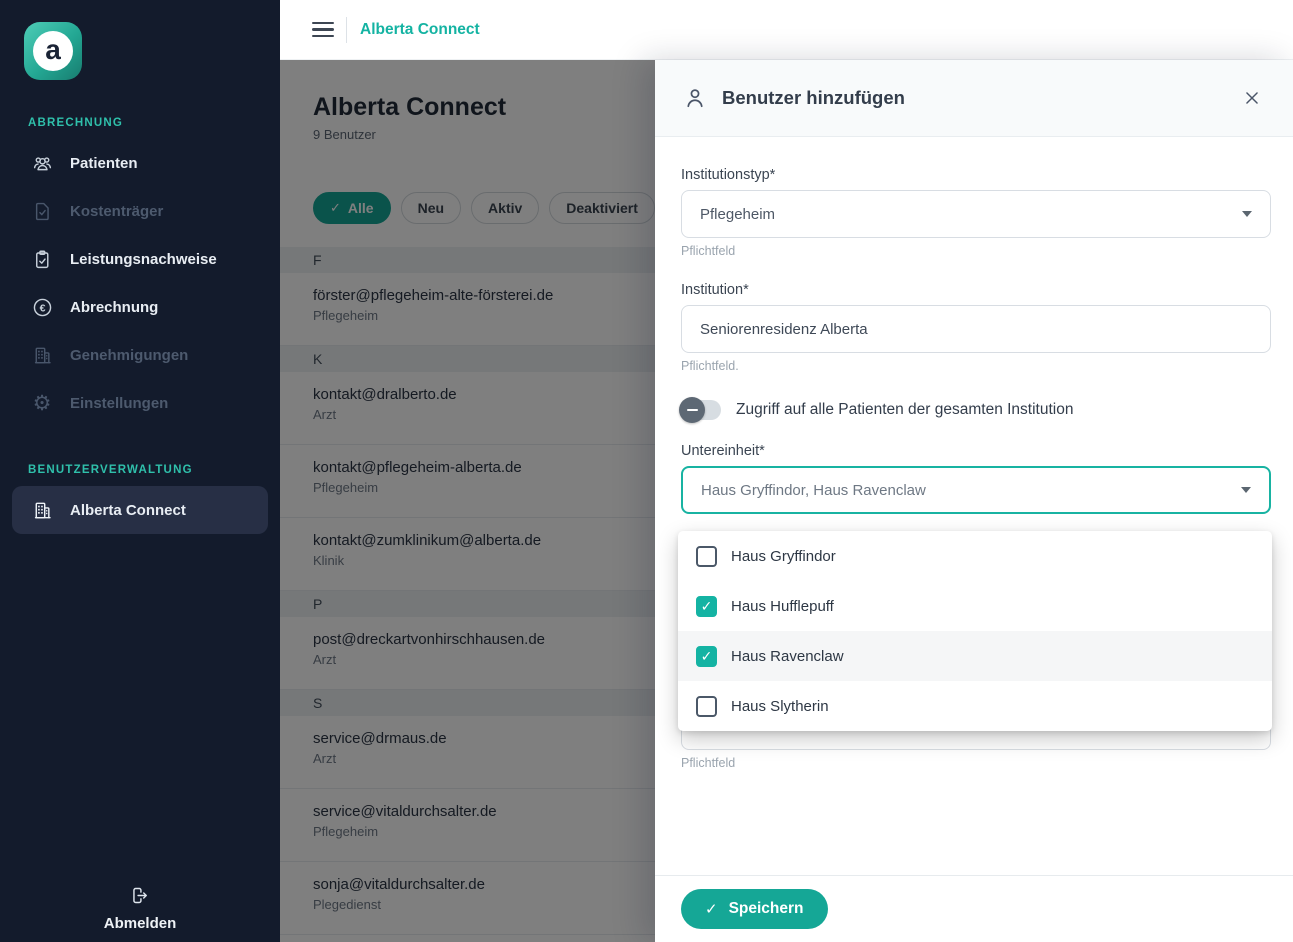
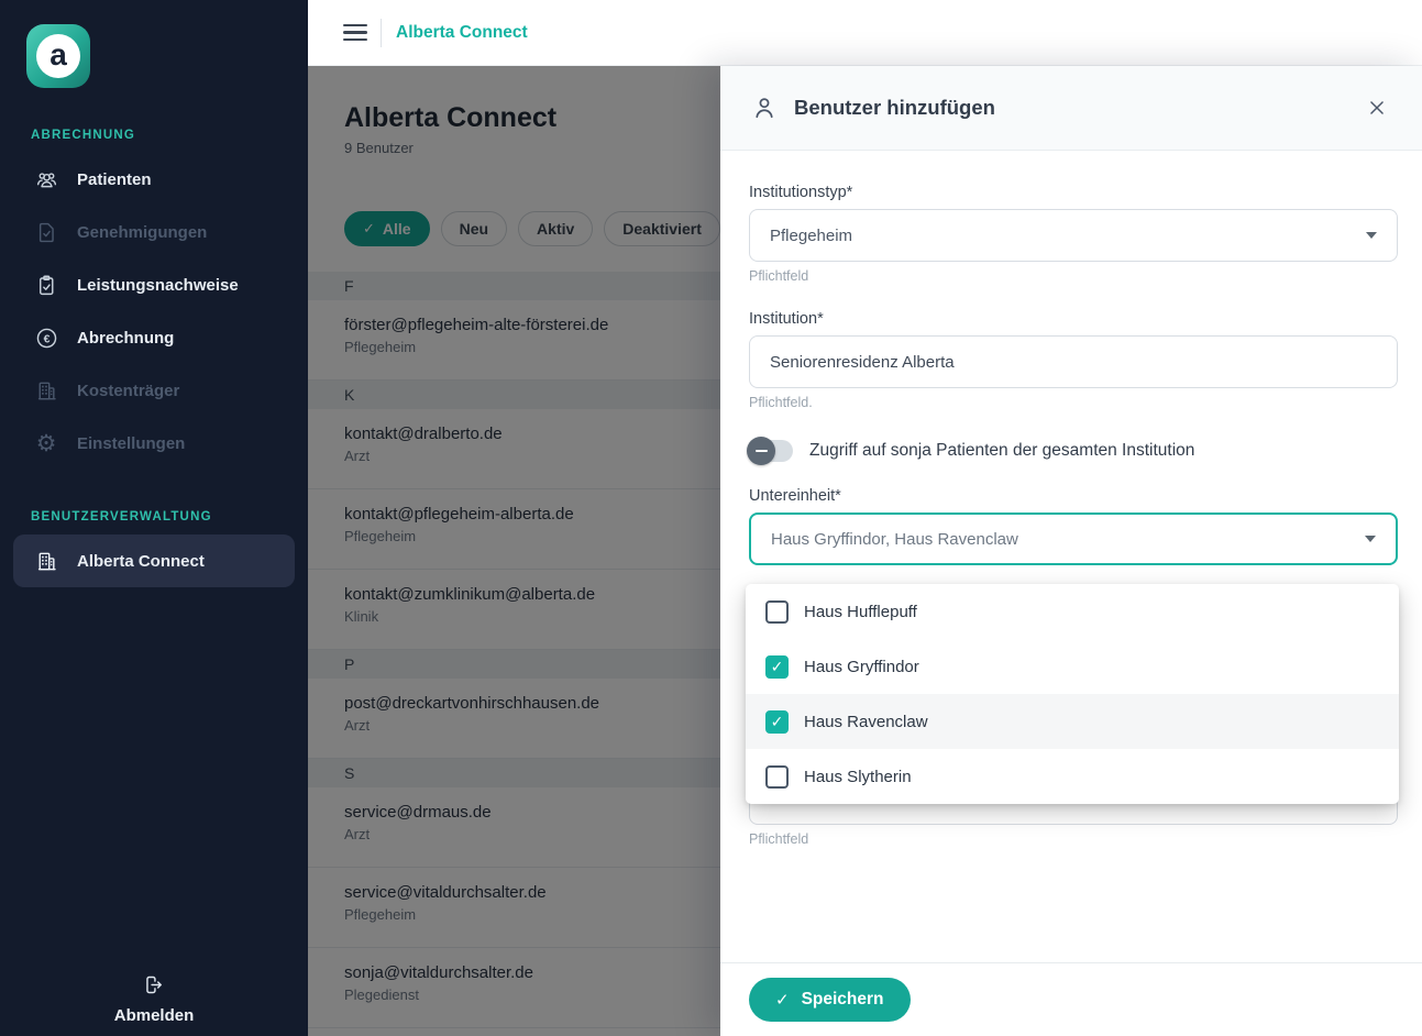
  a
  ABRECHNUNG
  Patienten
- Kostenträger
+ Genehmigungen
  Leistungsnachweise
  €
  Abrechnung
- Genehmigungen
+ Kostenträger
  ⚙
  Einstellungen
  BENUTZERVERWALTUNG
  Alberta Connect
  Abmelden
  Alberta Connect
  Alberta Connect
  9 Benutzer
  ✓
  Alle
  Neu
  Aktiv
  Deaktiviert
  F
  förster@pflegeheim-alte-försterei.de
  Pflegeheim
  K
  kontakt@dralberto.de
  Arzt
  kontakt@pflegeheim-alberta.de
  Pflegeheim
  kontakt@zumklinikum@alberta.de
  Klinik
  P
  post@dreckartvonhirschhausen.de
  Arzt
  S
  service@drmaus.de
  Arzt
  service@vitaldurchsalter.de
  Pflegeheim
  sonja@vitaldurchsalter.de
  Plegedienst
  Benutzer hinzufügen
  Institutionstyp*
  Pflegeheim
  Pflichtfeld
  Institution*
  Seniorenresidenz Alberta
  Pflichtfeld.
- Zugriff auf alle Patienten der gesamten Institution
+ Zugriff auf sonja Patienten der gesamten Institution
  Untereinheit*
  Haus Gryffindor, Haus Ravenclaw
  Pflichtfeld
- Haus Gryffindor
+ Haus Hufflepuff
  ✓
- Haus Hufflepuff
+ Haus Gryffindor
  ✓
  Haus Ravenclaw
  Haus Slytherin
  ✓
  Speichern
